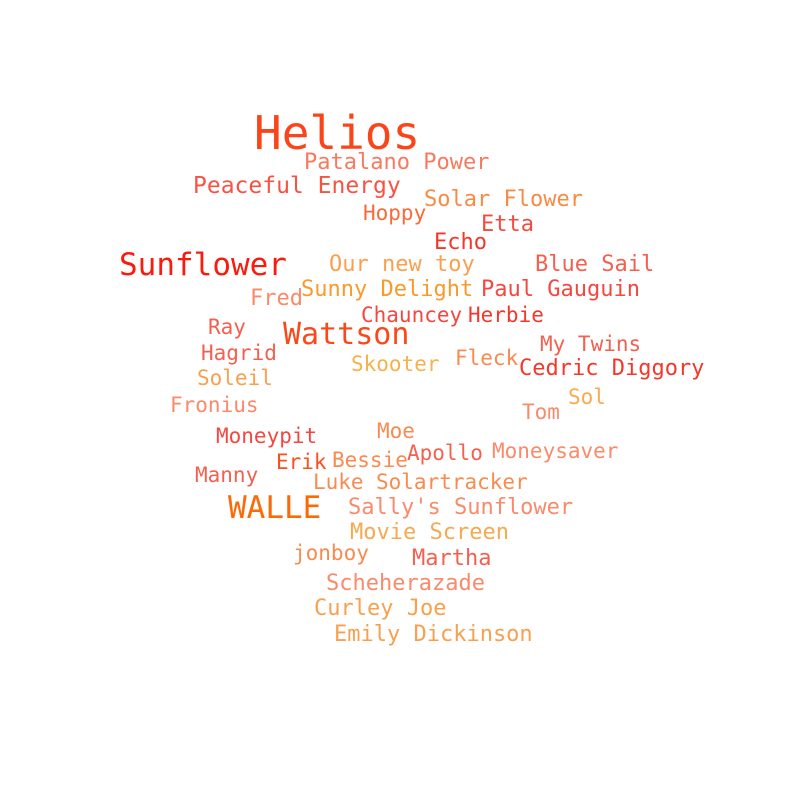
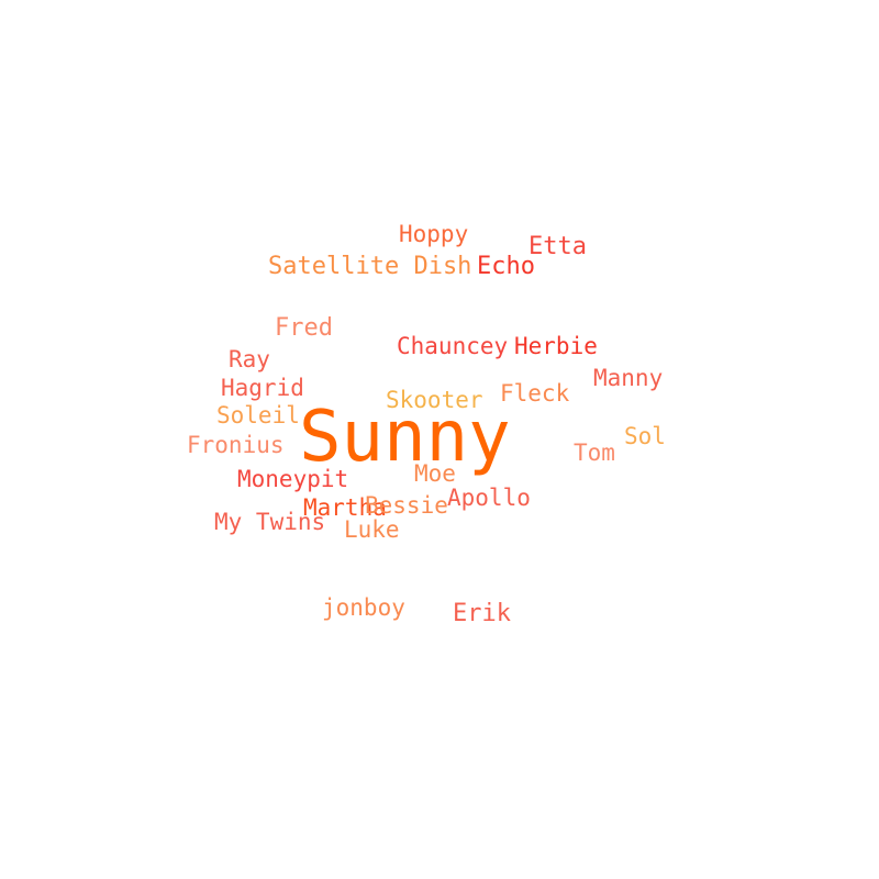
- Helios
- Patalano Power
- Peaceful Energy
- Solar Flower
  Hoppy
  Etta
+ Satellite Dish
  Echo
- Sunflower
- Our new toy
- Blue Sail
- Sunny Delight
  Fred
- Paul Gauguin
  Chauncey
  Herbie
  Ray
- Wattson
- My Twins
+ Manny
  Hagrid
  Skooter
  Fleck
- Cedric Diggory
  Soleil
+ Sunny
  Sol
  Fronius
  Tom
  Moe
  Moneypit
  Apollo
- Moneysaver
- Erik
+ Martha
  Bessie
- Manny
+ My Twins
  Luke
- Solartracker
- WALLE
- Sally's Sunflower
- Movie Screen
  jonboy
- Martha
+ Erik
- Scheherazade
- Curley Joe
- Emily Dickinson
